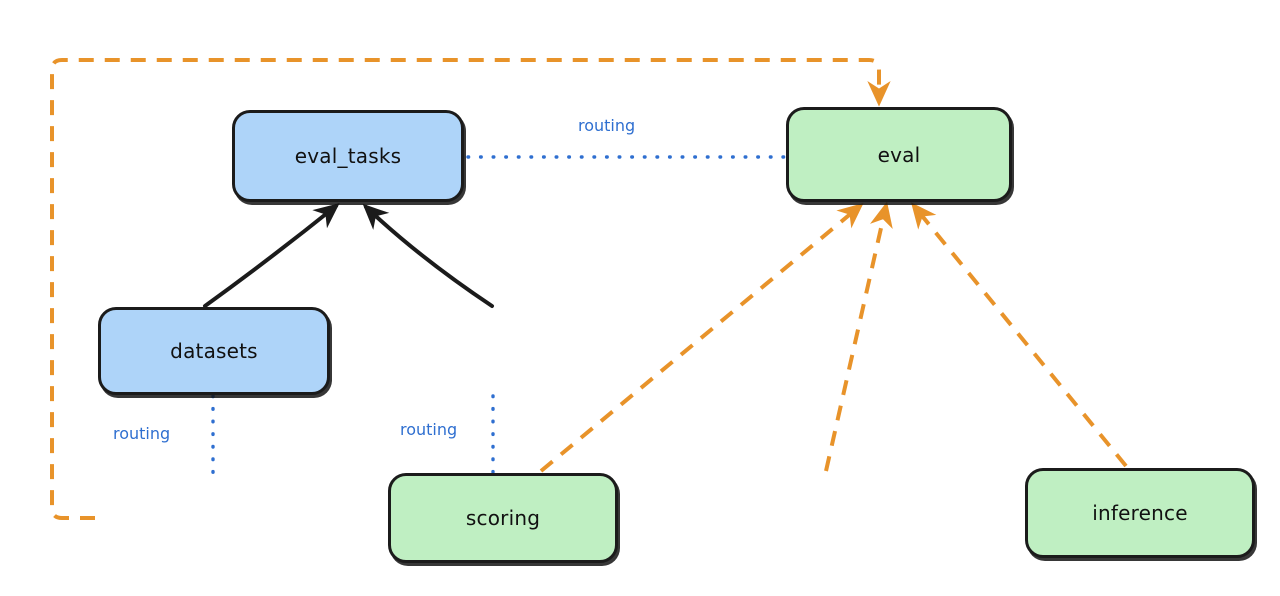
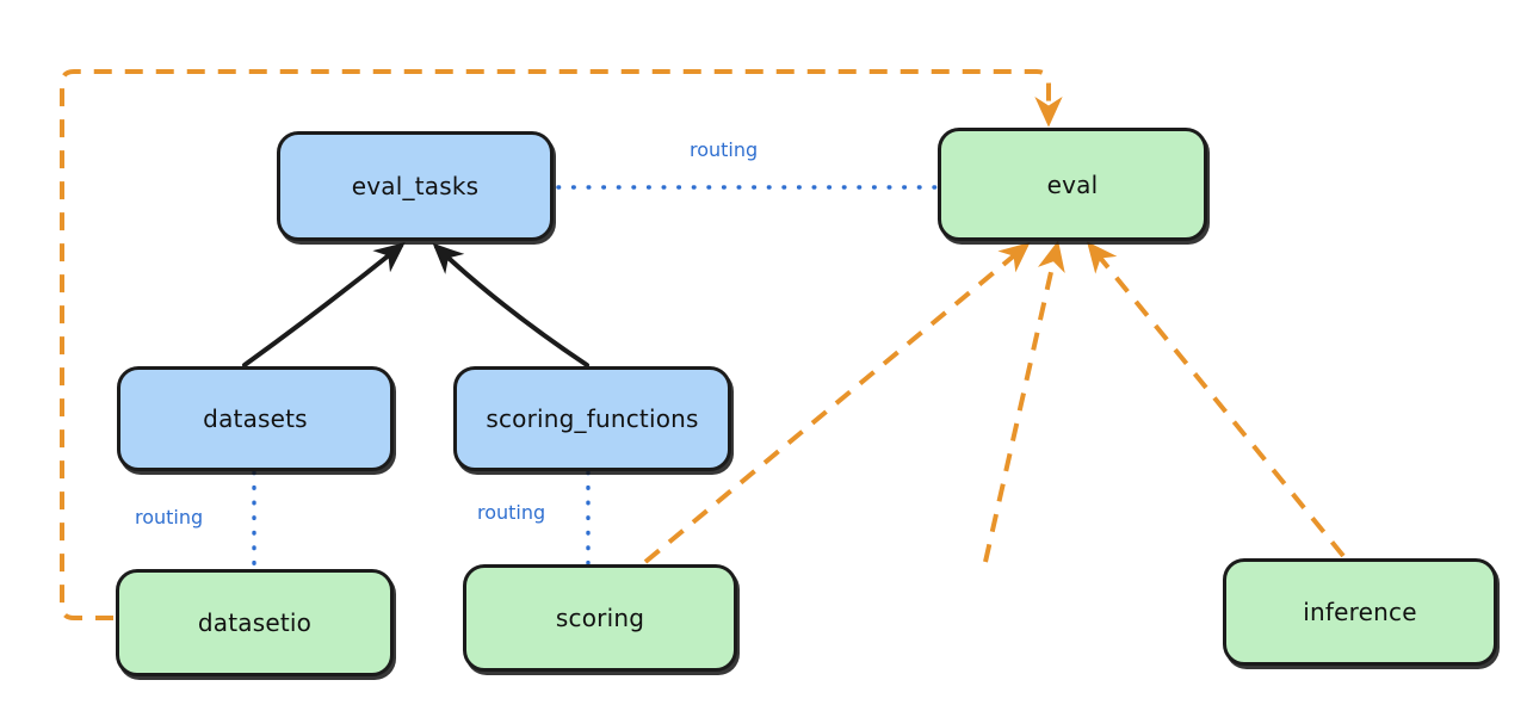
  routing
  routing
  routing
  eval_tasks
  eval
  datasets
+ scoring_functions
+ datasetio
  scoring
  inference
